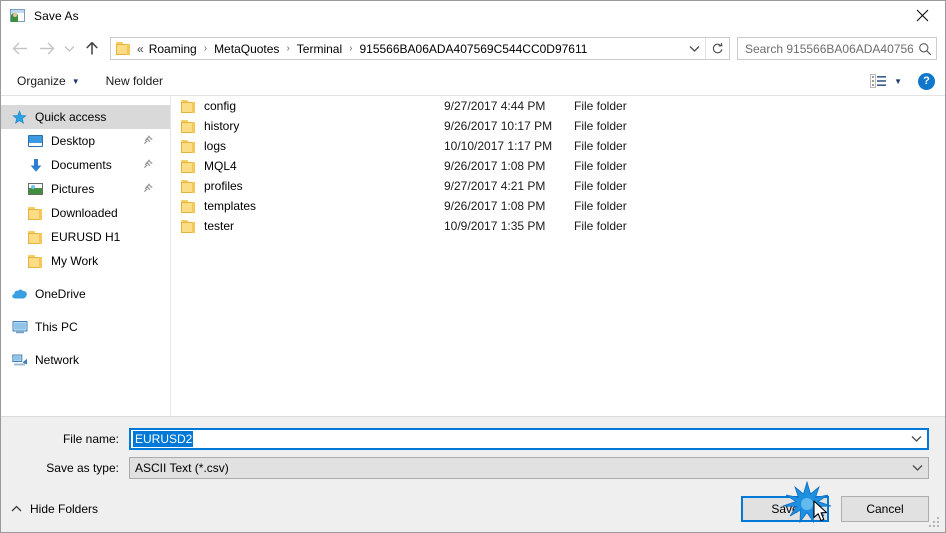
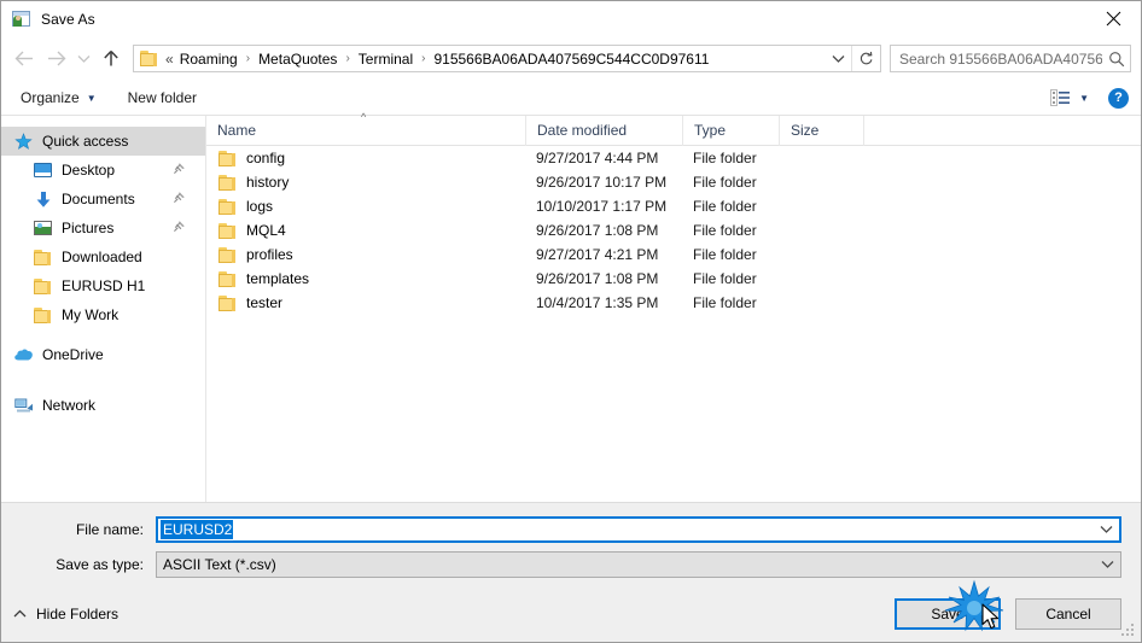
  Save As
  «
  Roaming
  ›
  MetaQuotes
  ›
  Terminal
  ›
  915566BA06ADA407569C544CC0D97611
  Search 915566BA06ADA40756
  Organize
  ▼
  New folder
  ▼
  ?
  Quick access
  Desktop
  Documents
  Pictures
  Downloaded
  EURUSD H1
  My Work
  OneDrive
- This PC
  Network
+ ^
+ Name
+ Date modified
+ Type
+ Size
  config
  9/27/2017 4:44 PM
  File folder
  history
  9/26/2017 10:17 PM
  File folder
  logs
  10/10/2017 1:17 PM
  File folder
  MQL4
  9/26/2017 1:08 PM
  File folder
  profiles
  9/27/2017 4:21 PM
  File folder
  templates
  9/26/2017 1:08 PM
  File folder
  tester
- 10/9/2017 1:35 PM
+ 10/4/2017 1:35 PM
  File folder
  File name:
  EURUSD2
  Save as type:
  ASCII Text (*.csv)
  Hide Folders
  Sav
  Cancel
